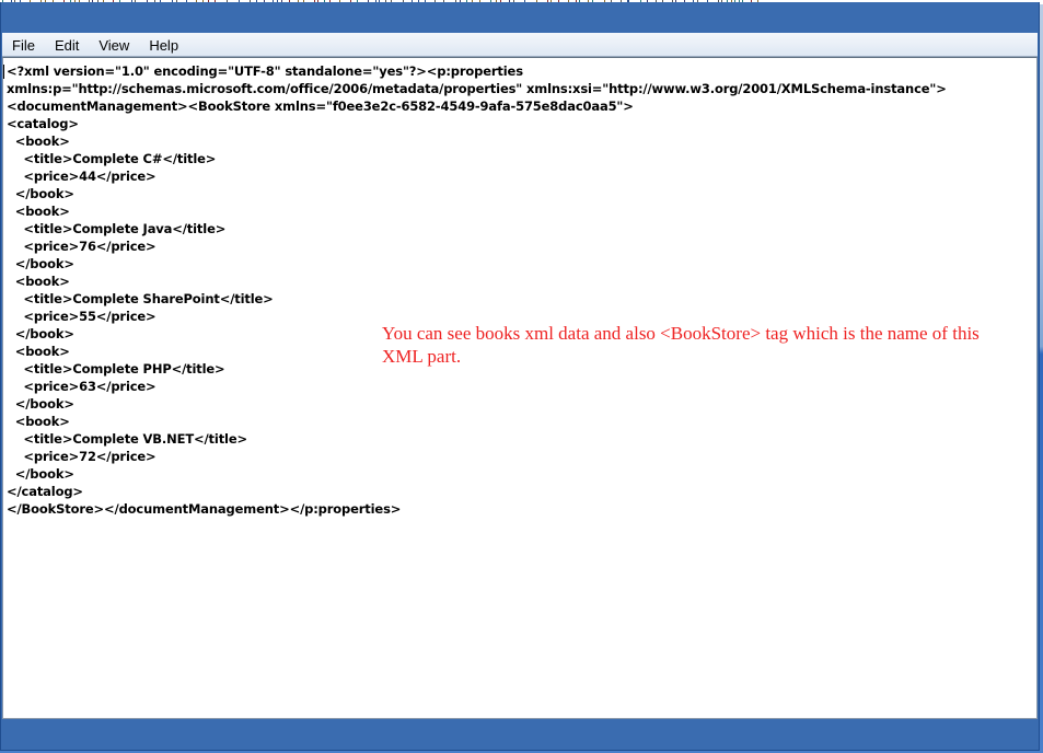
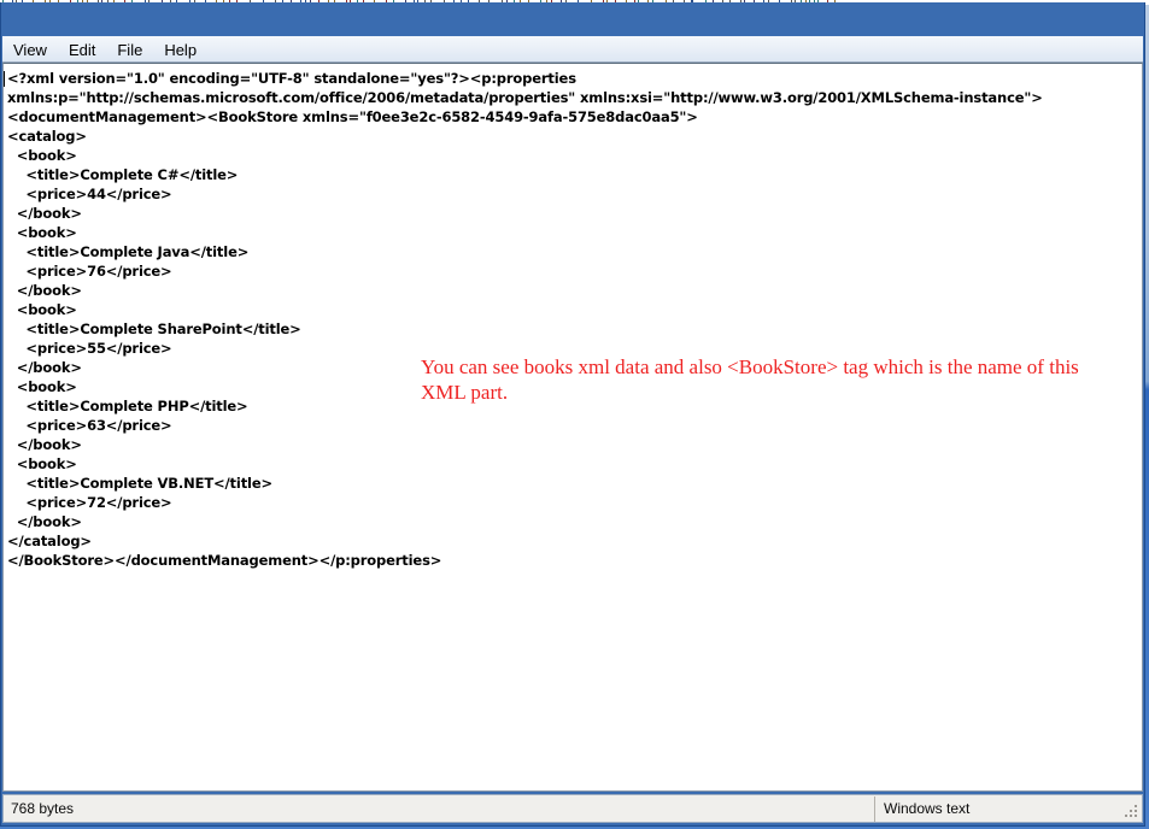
- File
+ View
  Edit
- View
+ File
  Help
  <?xml version="1.0" encoding="UTF-8" standalone="yes"?><p:properties
  xmlns:p="http://schemas.microsoft.com/office/2006/metadata/properties" xmlns:xsi="http://www.w3.org/2001/XMLSchema-instance">
  <documentManagement><BookStore xmlns="f0ee3e2c-6582-4549-9afa-575e8dac0aa5">
  <catalog>
  <book>
  <title>Complete C#</title>
  <price>44</price>
  </book>
  <book>
  <title>Complete Java</title>
  <price>76</price>
  </book>
  <book>
  <title>Complete SharePoint</title>
  <price>55</price>
  </book>
  <book>
  <title>Complete PHP</title>
  <price>63</price>
  </book>
  <book>
  <title>Complete VB.NET</title>
  <price>72</price>
  </book>
  </catalog>
  </BookStore></documentManagement></p:properties>
  You can see books xml data and also <BookStore> tag which is the name of this XML part.
+ 768 bytes
+ Windows text
